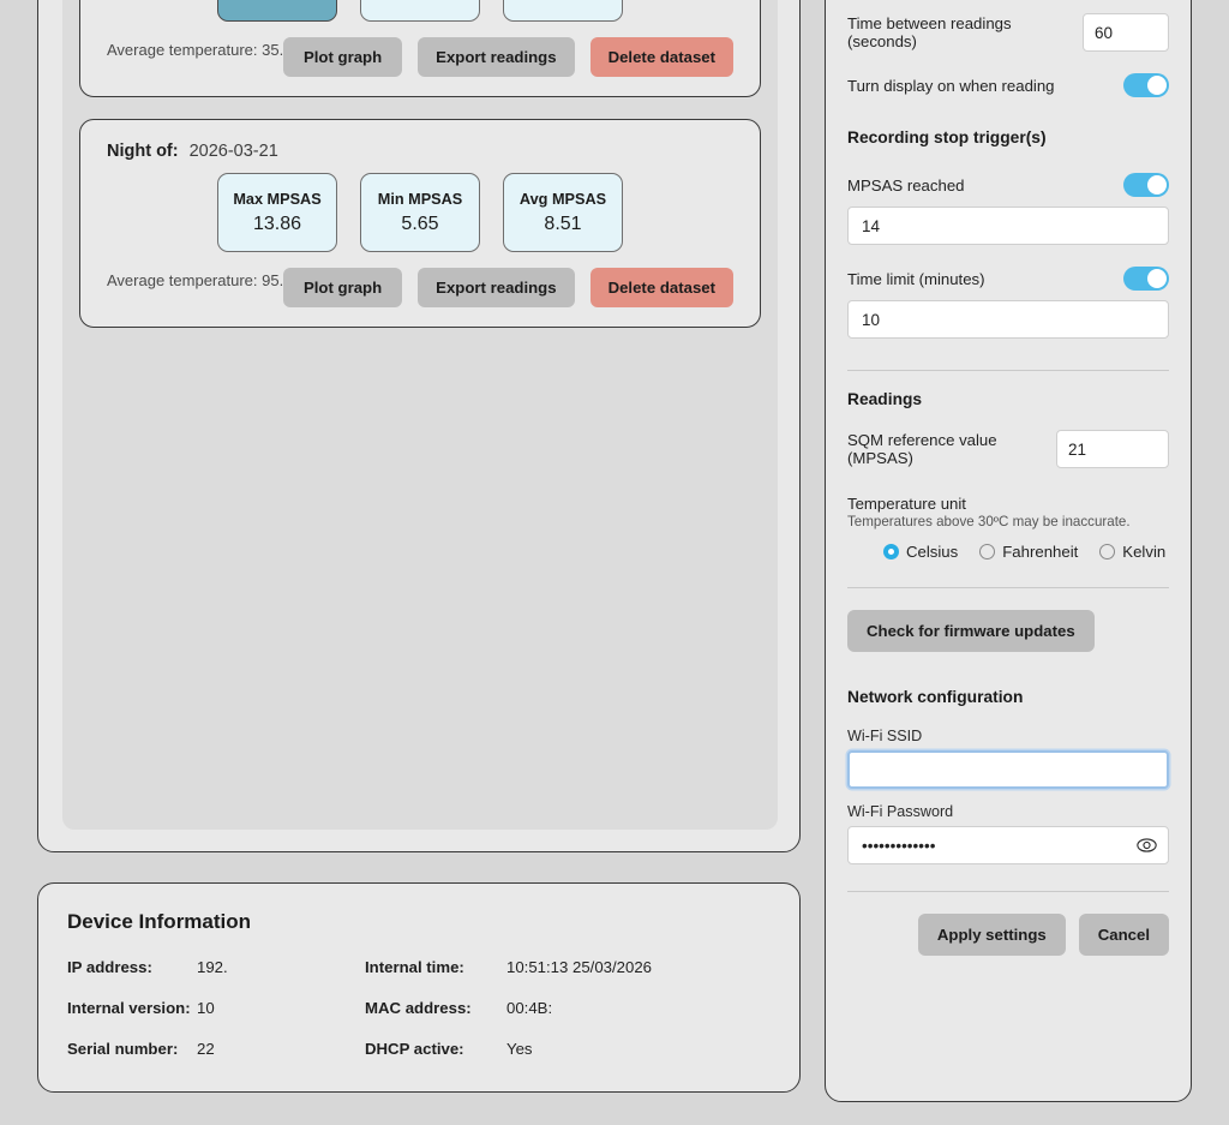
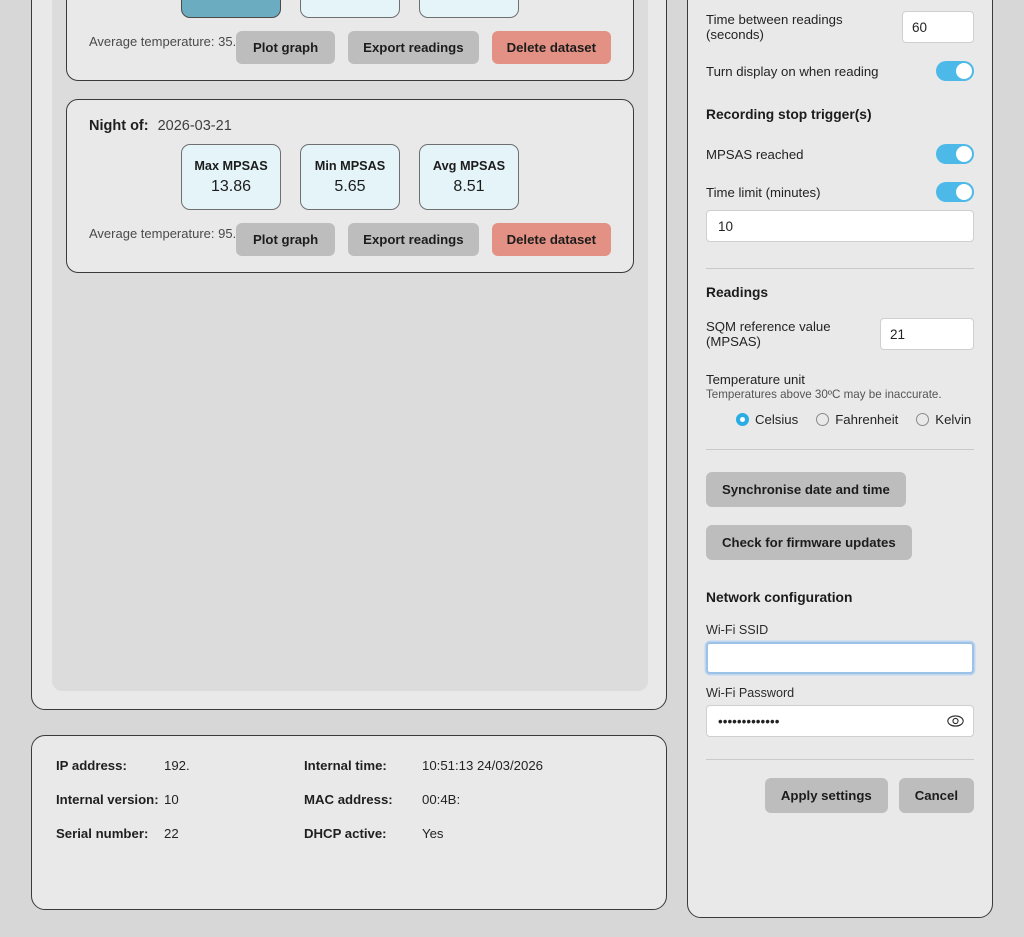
  Average temperature: 35.
  Plot graph
  Export readings
  Delete dataset
  Night of:
  2026-03-21
  Max MPSAS
  13.86
  Min MPSAS
  5.65
  Avg MPSAS
  8.51
  Average temperature: 95.
  Plot graph
  Export readings
  Delete dataset
- Device Information
  IP address:
  192.
  Internal time:
- 10:51:13 25/03/2026
+ 10:51:13 24/03/2026
  Internal version:
  10
  MAC address:
  00:4B:
  Serial number:
  22
  DHCP active:
  Yes
  Time between readings (seconds)
  60
  Turn display on when reading
  Recording stop trigger(s)
  MPSAS reached
- 14
  Time limit (minutes)
  10
  Readings
  SQM reference value (MPSAS)
  21
  Temperature unit
  Temperatures above 30ºC may be inaccurate.
  Celsius
  Fahrenheit
  Kelvin
+ Synchronise date and time
  Check for firmware updates
  Network configuration
  Wi-Fi SSID
  Wi-Fi Password
  •••••••••••••
  Apply settings
  Cancel
